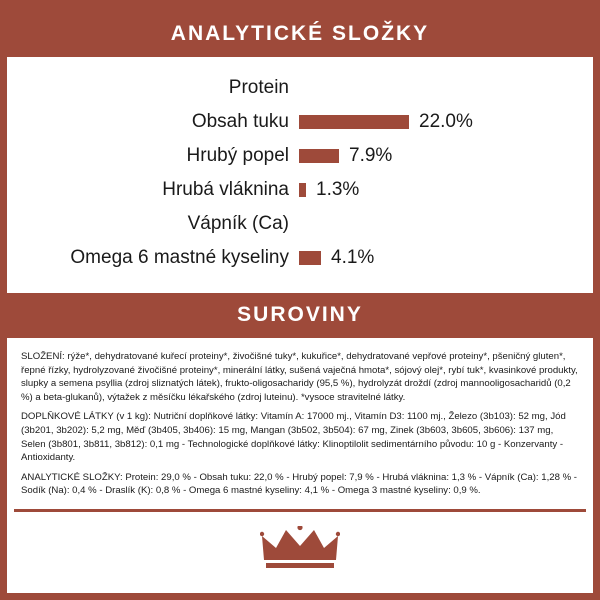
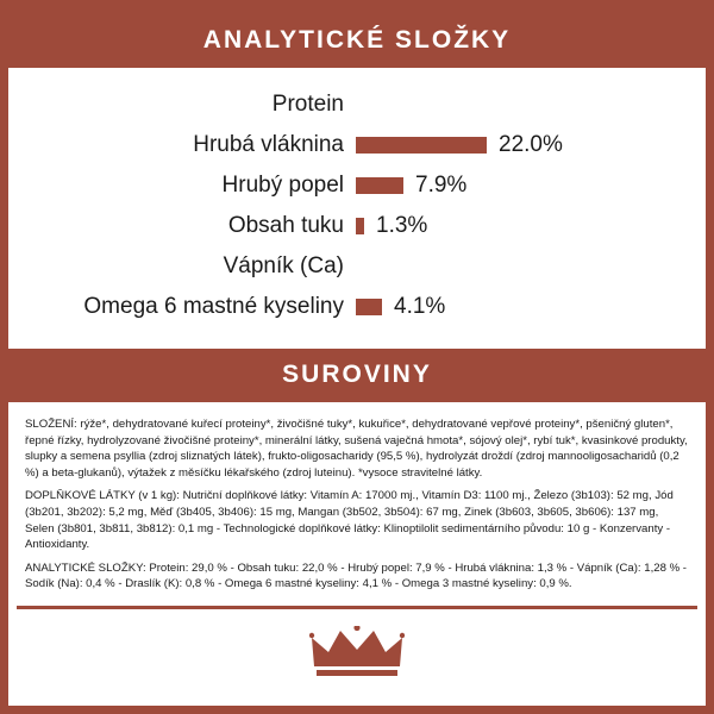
  ANALYTICKÉ SLOŽKY
  Protein
- Obsah tuku
+ Hrubá vláknina
  22.0%
  Hrubý popel
  7.9%
- Hrubá vláknina
+ Obsah tuku
  1.3%
  Vápník (Ca)
  Omega 6 mastné kyseliny
  4.1%
  SUROVINY
  SLOŽENÍ: rýže*, dehydratované kuřecí proteiny*, živočišné tuky*, kukuřice*, dehydratované vepřové proteiny*, pšeničný gluten*, řepné řízky, hydrolyzované živočišné proteiny*, minerální látky, sušená vaječná hmota*, sójový olej*, rybí tuk*, kvasinkové produkty, slupky a semena psyllia (zdroj sliznatých látek), frukto-oligosacharidy (95,5 %), hydrolyzát droždí (zdroj mannooligosacharidů (0,2 %) a beta-glukanů), výtažek z měsíčku lékařského (zdroj luteinu). *vysoce stravitelné látky.
  DOPLŇKOVÉ LÁTKY (v 1 kg): Nutriční doplňkové látky: Vitamín A: 17000 mj., Vitamín D3: 1100 mj., Železo (3b103): 52 mg, Jód (3b201, 3b202): 5,2 mg, Měď (3b405, 3b406): 15 mg, Mangan (3b502, 3b504): 67 mg, Zinek (3b603, 3b605, 3b606): 137 mg, Selen (3b801, 3b811, 3b812): 0,1 mg - Technologické doplňkové látky: Klinoptilolit sedimentárního původu: 10 g - Konzervanty - Antioxidanty.
  ANALYTICKÉ SLOŽKY: Protein: 29,0 % - Obsah tuku: 22,0 % - Hrubý popel: 7,9 % - Hrubá vláknina: 1,3 % - Vápník (Ca): 1,28 % - Sodík (Na): 0,4 % - Draslík (K): 0,8 % - Omega 6 mastné kyseliny: 4,1 % - Omega 3 mastné kyseliny: 0,9 %.
